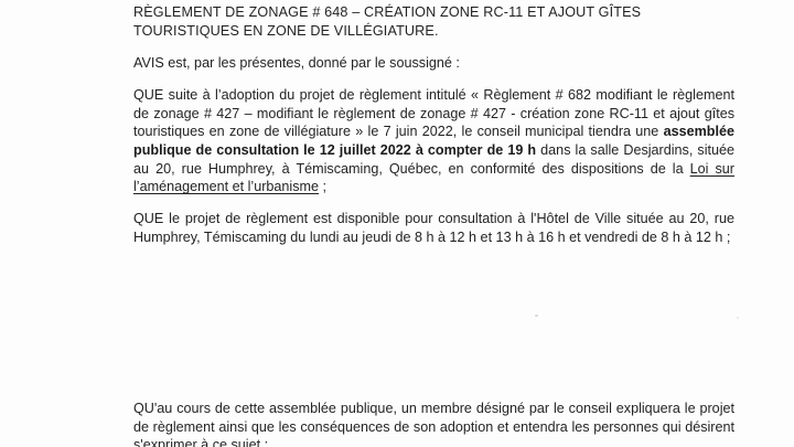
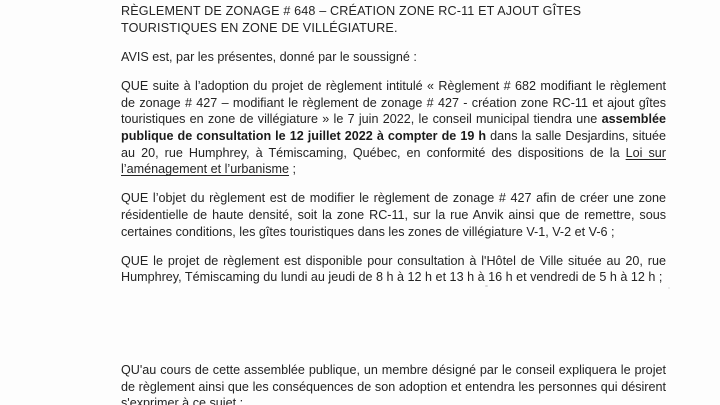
  RÈGLEMENT DE ZONAGE # 648 – CRÉATION ZONE RC-11 ET AJOUT GÎTES TOURISTIQUES EN ZONE DE VILLÉGIATURE.
  AVIS est, par les présentes, donné par le soussigné :
  QUE suite à l’adoption du projet de règlement intitulé « Règlement # 682 modifiant le règlement de zonage # 427 – modifiant le règlement de zonage # 427 - création zone RC-11 et ajout gîtes touristiques en zone de villégiature » le 7 juin 2022, le conseil municipal tiendra une assemblée publique de consultation le 12 juillet 2022 à compter de 19 h dans la salle Desjardins, située au 20, rue Humphrey, à Témiscaming, Québec, en conformité des dispositions de la Loi sur l’aménagement et l’urbanisme ;
+ QUE l’objet du règlement est de modifier le règlement de zonage # 427 afin de créer une zone résidentielle de haute densité, soit la zone RC-11, sur la rue Anvik ainsi que de remettre, sous certaines conditions, les gîtes touristiques dans les zones de villégiature V-1, V-2 et V-6 ;
- QUE le projet de règlement est disponible pour consultation à l'Hôtel de Ville située au 20, rue Humphrey, Témiscaming du lundi au jeudi de 8 h à 12 h et 13 h à 16 h et vendredi de 8 h à 12 h ;
+ QUE le projet de règlement est disponible pour consultation à l'Hôtel de Ville située au 20, rue Humphrey, Témiscaming du lundi au jeudi de 8 h à 12 h et 13 h à 16 h et vendredi de 5 h à 12 h ;
  QU'au cours de cette assemblée publique, un membre désigné par le conseil expliquera le projet de règlement ainsi que les conséquences de son adoption et entendra les personnes qui désirent s'exprimer à ce sujet ;
